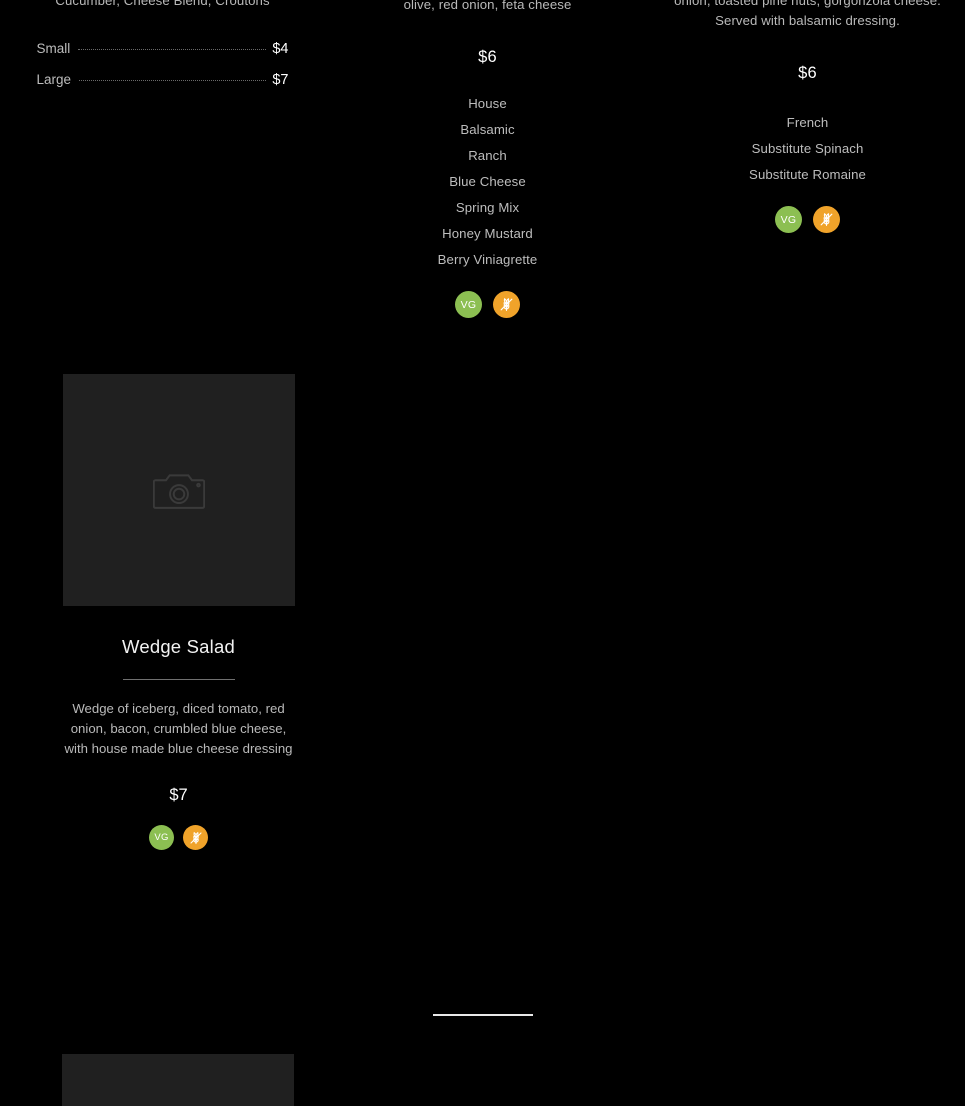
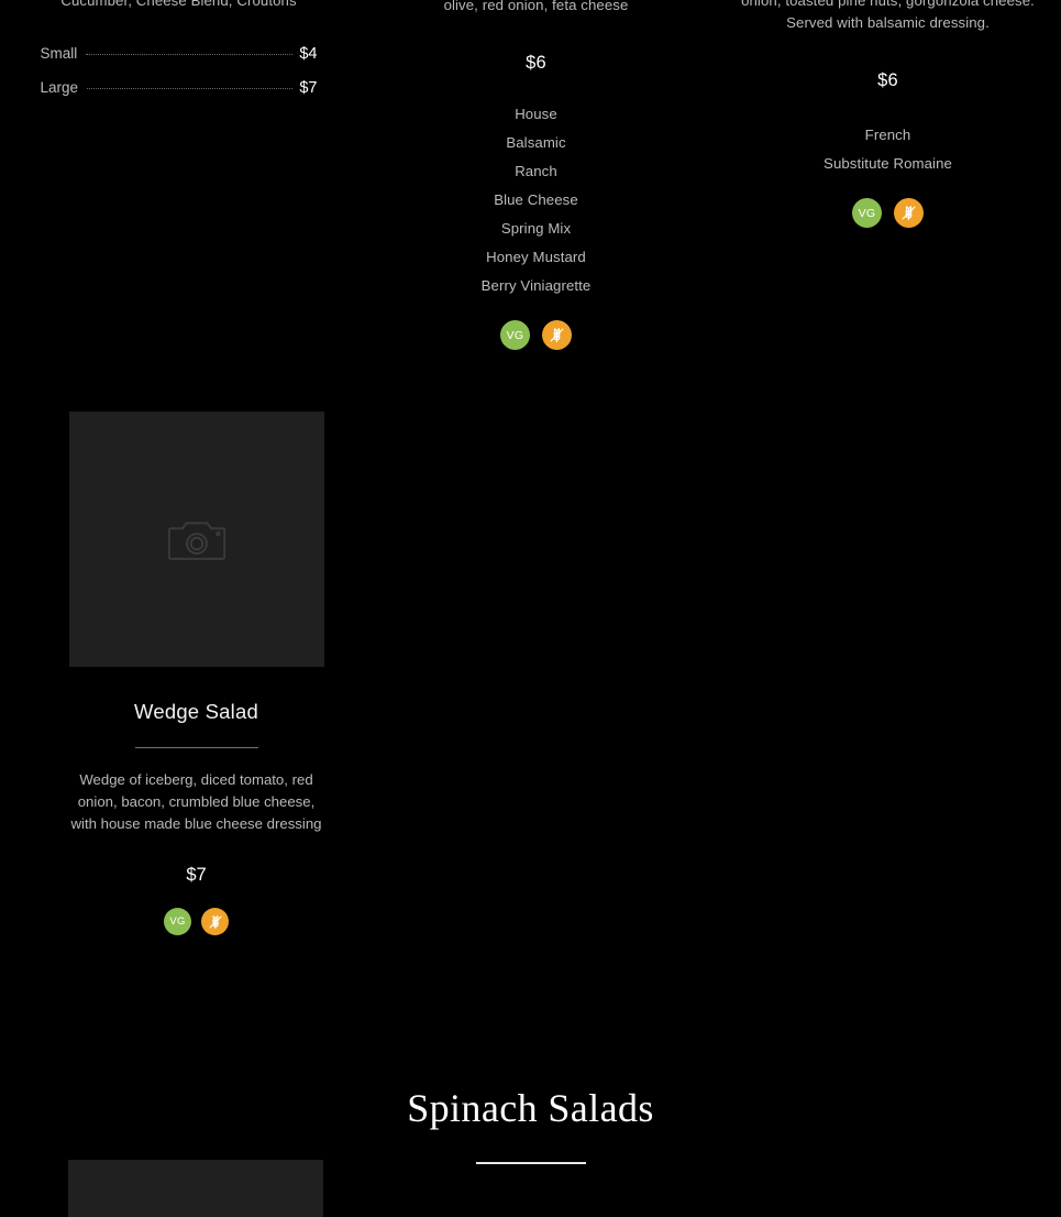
  Cucumber, Cheese Blend, Croutons
  Small
  $4
  Large
  $7
  olive, red onion, feta cheese
  $6
  House
  Balsamic
  Ranch
  Blue Cheese
  Spring Mix
  Honey Mustard
  Berry Viniagrette
  VG
  onion, toasted pine nuts, gorgonzola cheese. Served with balsamic dressing.
  $6
  French
- Substitute Spinach
  Substitute Romaine
  VG
  Wedge Salad
  Wedge of iceberg, diced tomato, red onion, bacon, crumbled blue cheese, with house made blue cheese dressing
  $7
  VG
+ Spinach Salads
